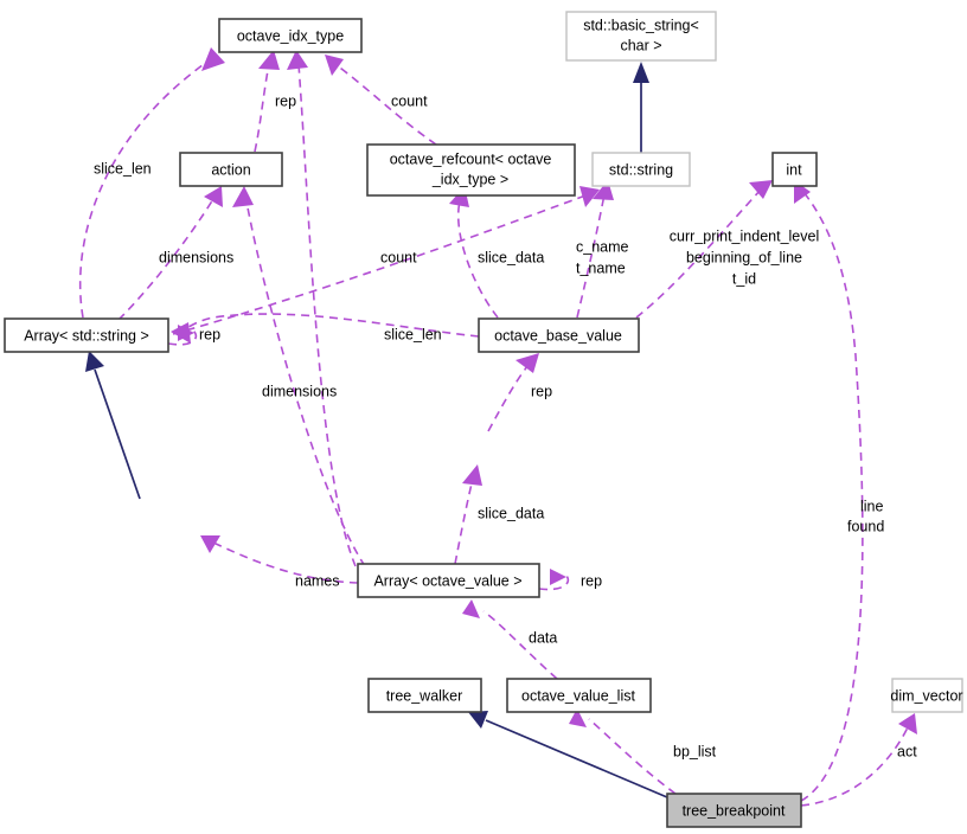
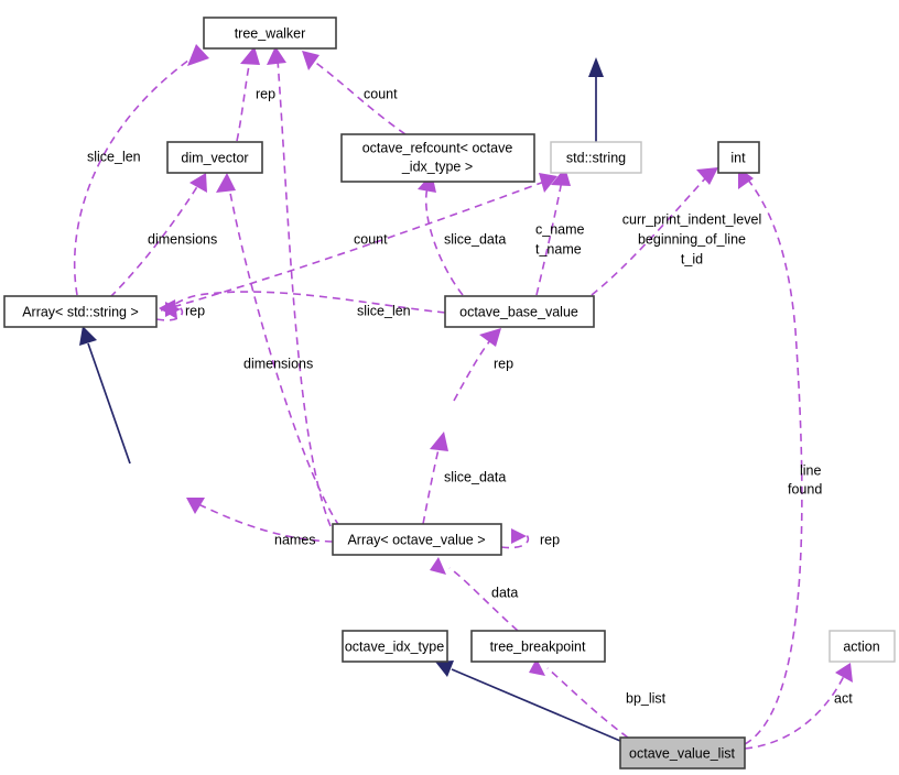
- octave_idx_type
+ tree_walker
- std::basic_string<
- char >
- action
+ dim_vector
  octave_refcount< octave
  _idx_type >
  std::string
  int
  Array< std::string >
  octave_base_value
  Array< octave_value >
- tree_walker
+ octave_idx_type
- octave_value_list
+ tree_breakpoint
- dim_vector
+ action
- tree_breakpoint
+ octave_value_list
  slice_len
  rep
  count
  dimensions
  count
  slice_data
  c_name
  t_name
  curr_print_indent_level
  beginning_of_line
  t_id
  rep
  slice_len
  dimensions
  rep
  slice_data
  names
  rep
  data
  line
  found
  bp_list
  act
